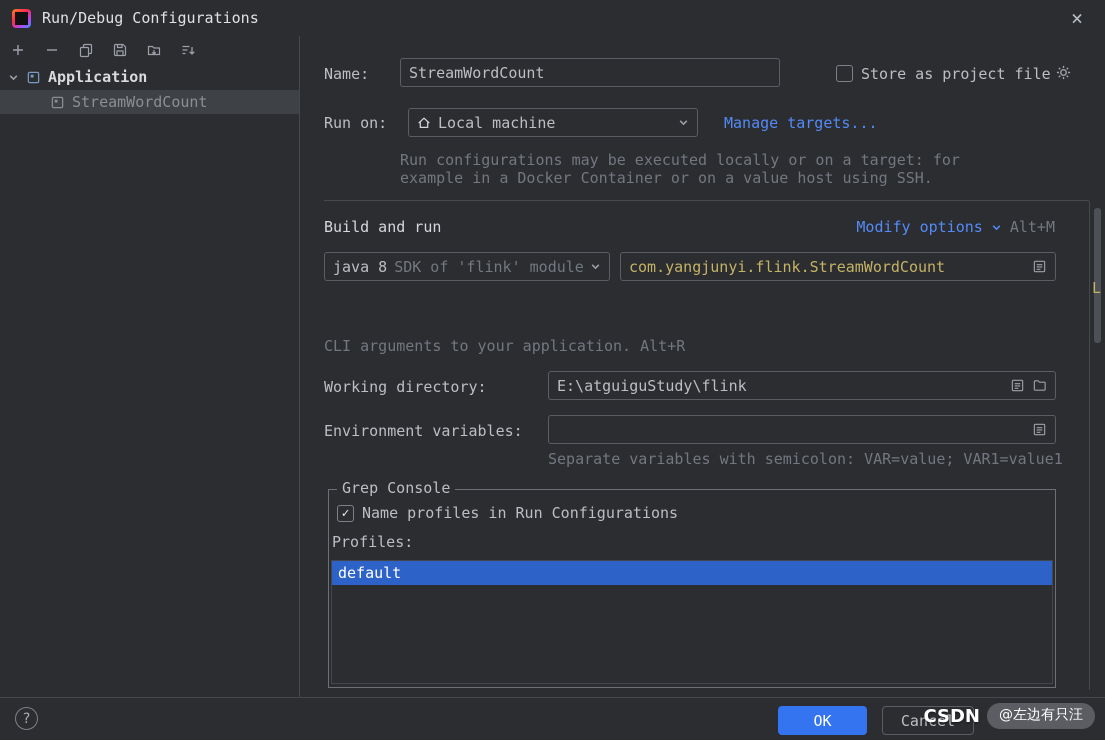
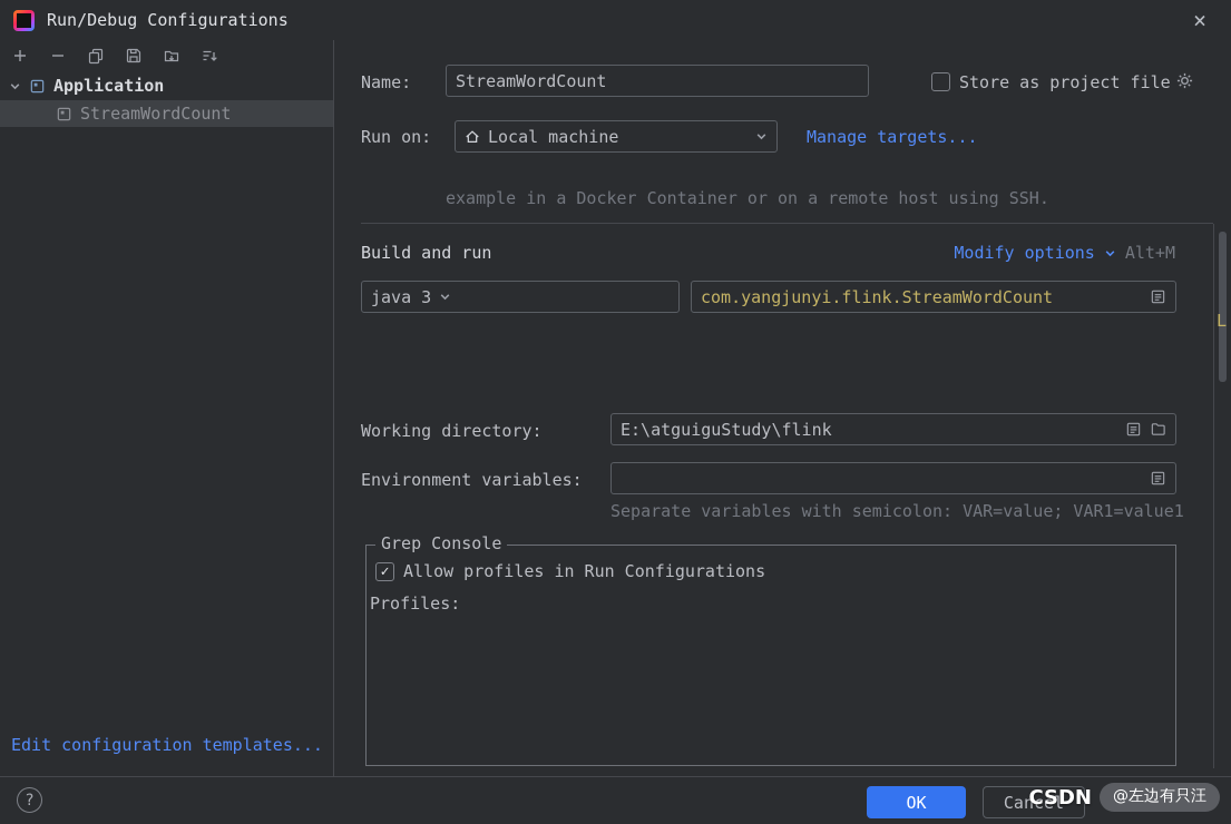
  Run/Debug Configurations
  ×
  Application
  StreamWordCount
+ Edit configuration templates...
  Name:
  StreamWordCount
  Store as project file
  Run on:
  Local machine
  Manage targets...
- Run configurations may be executed locally or on a target: for
- example in a Docker Container or on a value host using SSH.
+ example in a Docker Container or on a remote host using SSH.
  Build and run
  Modify options
  Alt+M
- java 8
+ java 3
- SDK of 'flink' module
  com.yangjunyi.flink.StreamWordCount
- CLI arguments to your application. Alt+R
  Working directory:
  E:\atguiguStudy\flink
  Environment variables:
  Separate variables with semicolon: VAR=value; VAR1=value1
  Grep Console
  ✓
- Name profiles in Run Configurations
+ Allow profiles in Run Configurations
  Profiles:
- default
  L
  ?
  OK
  Cancel
  CSDN
  @左边有只汪
